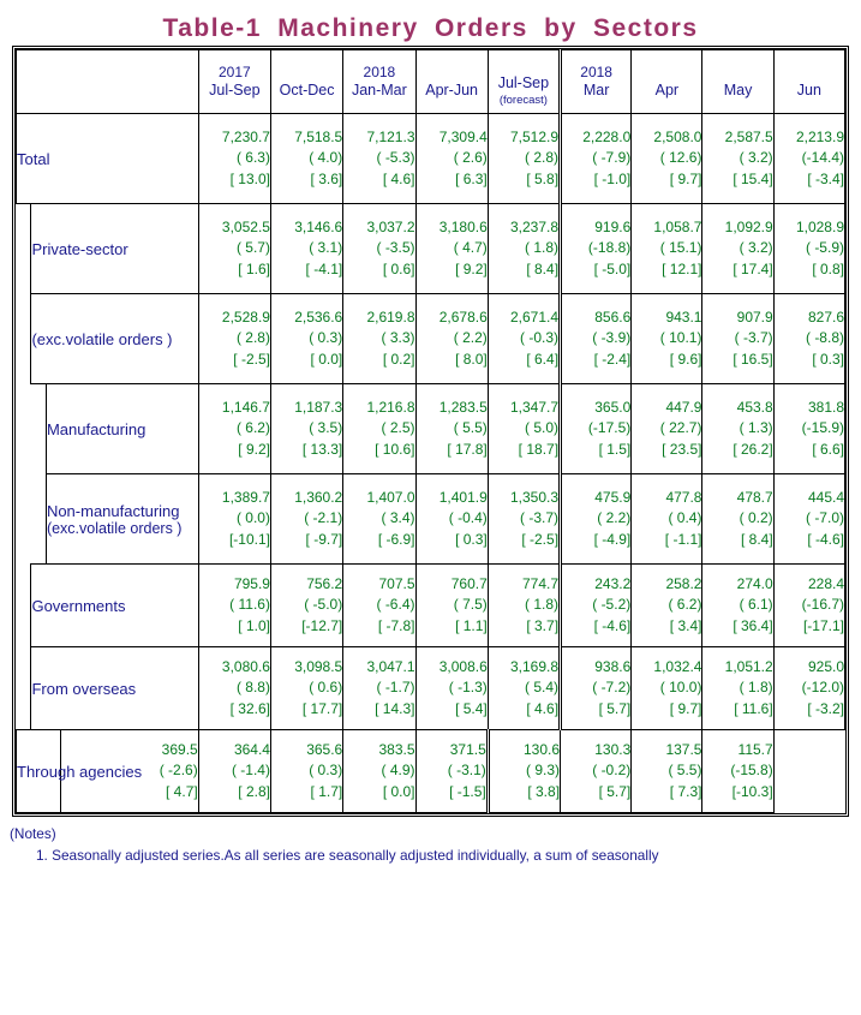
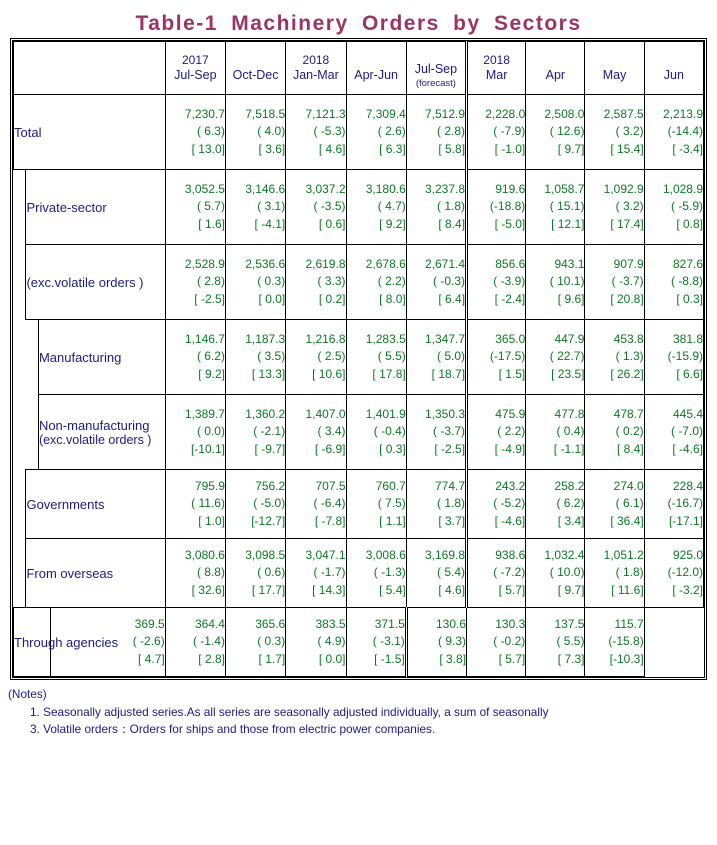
  Table-1 Machinery Orders by Sectors
  	2017 Jul-Sep	Oct-Dec	2018 Jan-Mar	Apr-Jun	Jul-Sep (forecast)	2018 Mar	Apr	May	Jun
  Total	7,230.7 ( 6.3) [ 13.0]	7,518.5 ( 4.0) [ 3.6]	7,121.3 ( -5.3) [ 4.6]	7,309.4 ( 2.6) [ 6.3]	7,512.9 ( 2.8) [ 5.8]	2,228.0 ( -7.9) [ -1.0]	2,508.0 ( 12.6) [ 9.7]	2,587.5 ( 3.2) [ 15.4]	2,213.9 (-14.4) [ -3.4]
  	Private-sector	3,052.5 ( 5.7) [ 1.6]	3,146.6 ( 3.1) [ -4.1]	3,037.2 ( -3.5) [ 0.6]	3,180.6 ( 4.7) [ 9.2]	3,237.8 ( 1.8) [ 8.4]	919.6 (-18.8) [ -5.0]	1,058.7 ( 15.1) [ 12.1]	1,092.9 ( 3.2) [ 17.4]	1,028.9 ( -5.9) [ 0.8]
- (exc.volatile orders )	2,528.9 ( 2.8) [ -2.5]	2,536.6 ( 0.3) [ 0.0]	2,619.8 ( 3.3) [ 0.2]	2,678.6 ( 2.2) [ 8.0]	2,671.4 ( -0.3) [ 6.4]	856.6 ( -3.9) [ -2.4]	943.1 ( 10.1) [ 9.6]	907.9 ( -3.7) [ 16.5]	827.6 ( -8.8) [ 0.3]
+ (exc.volatile orders )	2,528.9 ( 2.8) [ -2.5]	2,536.6 ( 0.3) [ 0.0]	2,619.8 ( 3.3) [ 0.2]	2,678.6 ( 2.2) [ 8.0]	2,671.4 ( -0.3) [ 6.4]	856.6 ( -3.9) [ -2.4]	943.1 ( 10.1) [ 9.6]	907.9 ( -3.7) [ 20.8]	827.6 ( -8.8) [ 0.3]
  	Manufacturing	1,146.7 ( 6.2) [ 9.2]	1,187.3 ( 3.5) [ 13.3]	1,216.8 ( 2.5) [ 10.6]	1,283.5 ( 5.5) [ 17.8]	1,347.7 ( 5.0) [ 18.7]	365.0 (-17.5) [ 1.5]	447.9 ( 22.7) [ 23.5]	453.8 ( 1.3) [ 26.2]	381.8 (-15.9) [ 6.6]
  Non-manufacturing (exc.volatile orders )	1,389.7 ( 0.0) [-10.1]	1,360.2 ( -2.1) [ -9.7]	1,407.0 ( 3.4) [ -6.9]	1,401.9 ( -0.4) [ 0.3]	1,350.3 ( -3.7) [ -2.5]	475.9 ( 2.2) [ -4.9]	477.8 ( 0.4) [ -1.1]	478.7 ( 0.2) [ 8.4]	445.4 ( -7.0) [ -4.6]
  Governments	795.9 ( 11.6) [ 1.0]	756.2 ( -5.0) [-12.7]	707.5 ( -6.4) [ -7.8]	760.7 ( 7.5) [ 1.1]	774.7 ( 1.8) [ 3.7]	243.2 ( -5.2) [ -4.6]	258.2 ( 6.2) [ 3.4]	274.0 ( 6.1) [ 36.4]	228.4 (-16.7) [-17.1]
  From overseas	3,080.6 ( 8.8) [ 32.6]	3,098.5 ( 0.6) [ 17.7]	3,047.1 ( -1.7) [ 14.3]	3,008.6 ( -1.3) [ 5.4]	3,169.8 ( 5.4) [ 4.6]	938.6 ( -7.2) [ 5.7]	1,032.4 ( 10.0) [ 9.7]	1,051.2 ( 1.8) [ 11.6]	925.0 (-12.0) [ -3.2]
  Through agencies	369.5 ( -2.6) [ 4.7]	364.4 ( -1.4) [ 2.8]	365.6 ( 0.3) [ 1.7]	383.5 ( 4.9) [ 0.0]	371.5 ( -3.1) [ -1.5]	130.6 ( 9.3) [ 3.8]	130.3 ( -0.2) [ 5.7]	137.5 ( 5.5) [ 7.3]	115.7 (-15.8) [-10.3]
  (Notes)
  1. Seasonally adjusted series.As all series are seasonally adjusted individually, a sum of seasonally
+ 3. Volatile orders：Orders for ships and those from electric power companies.
